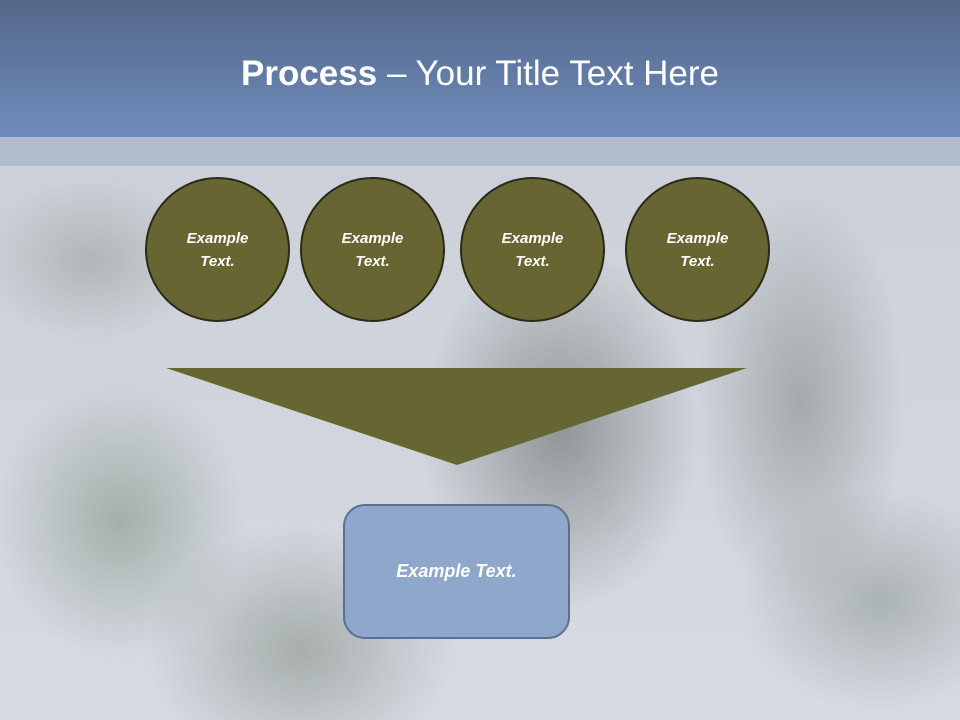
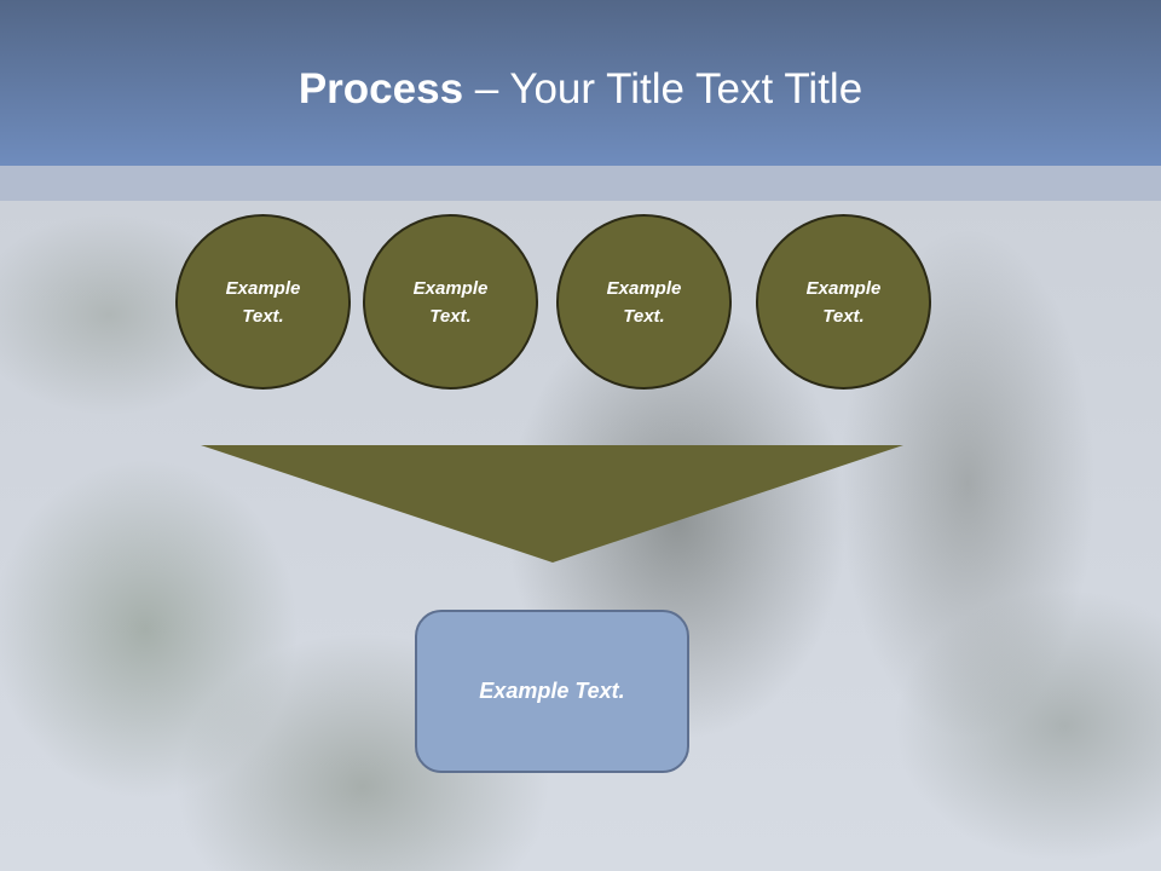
- Process – Your Title Text Here
+ Process – Your Title Text Title
  Example
  Text.
  Example
  Text.
  Example
  Text.
  Example
  Text.
  Example Text.
